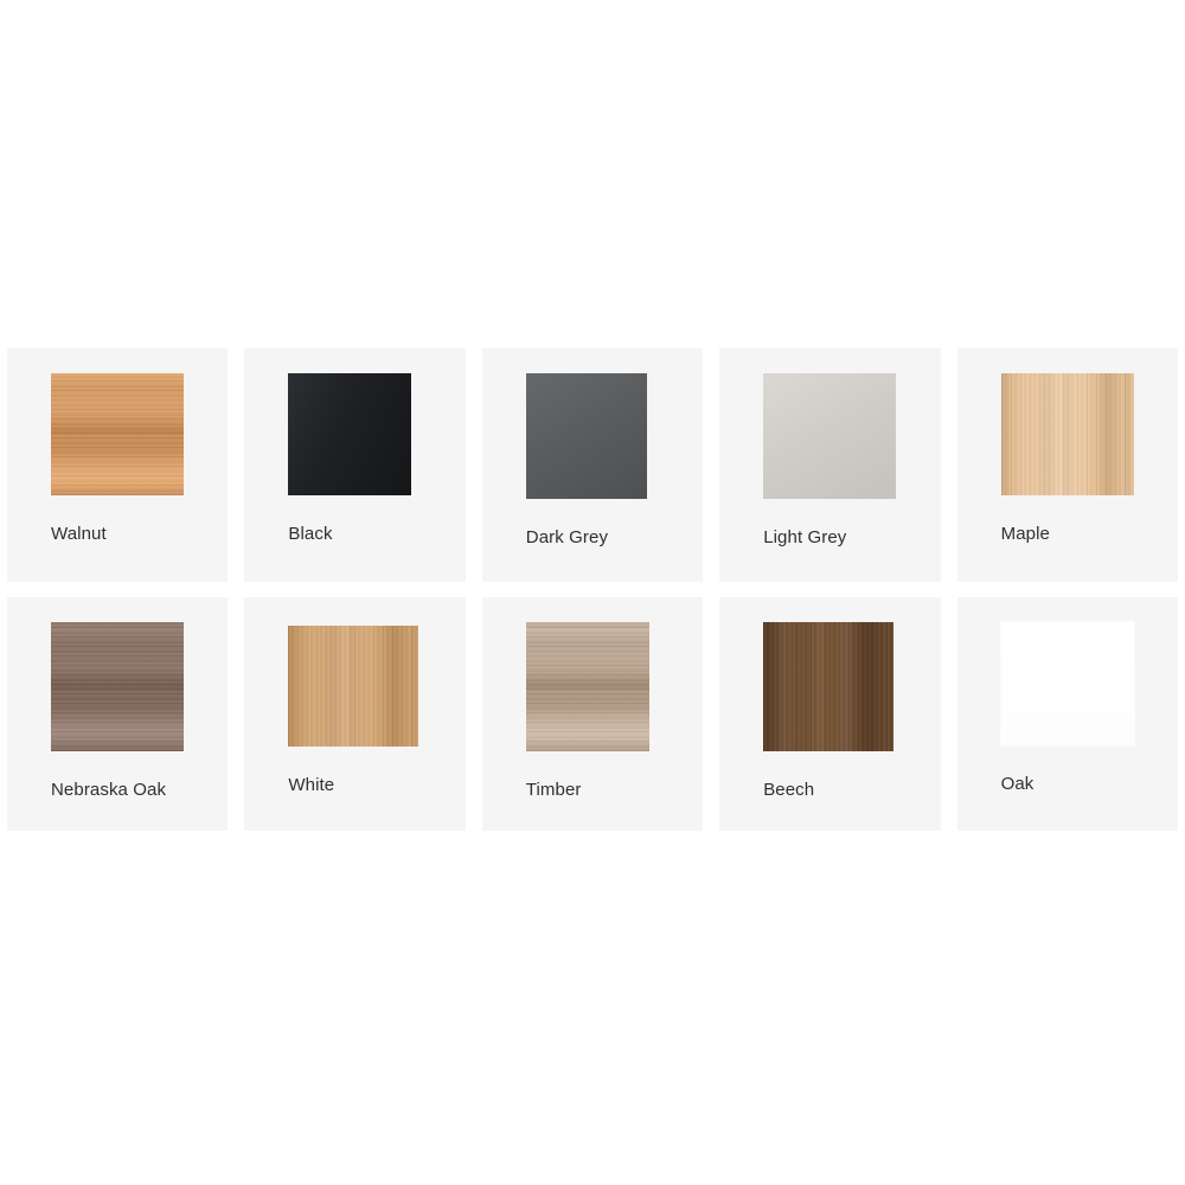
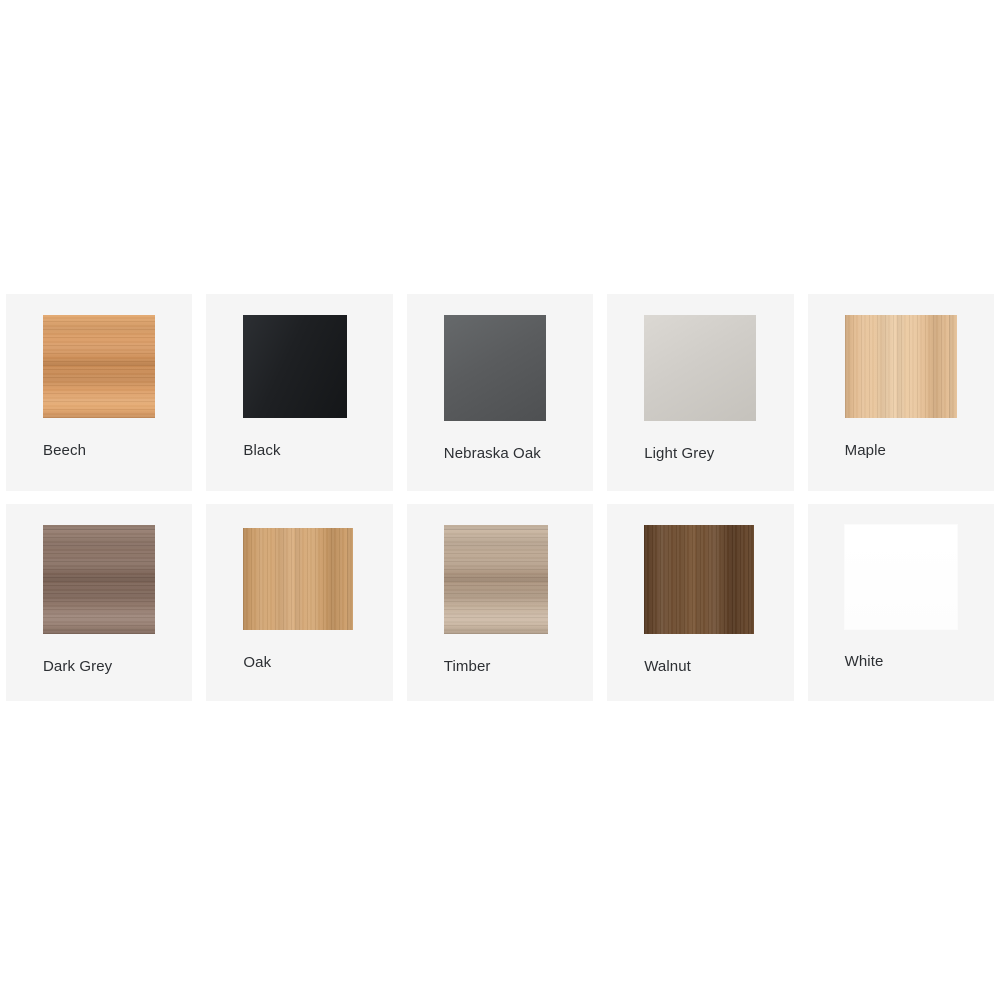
- Walnut
+ Beech
  Black
- Dark Grey
+ Nebraska Oak
  Light Grey
  Maple
- Nebraska Oak
+ Dark Grey
- White
+ Oak
  Timber
- Beech
+ Walnut
- Oak
+ White
